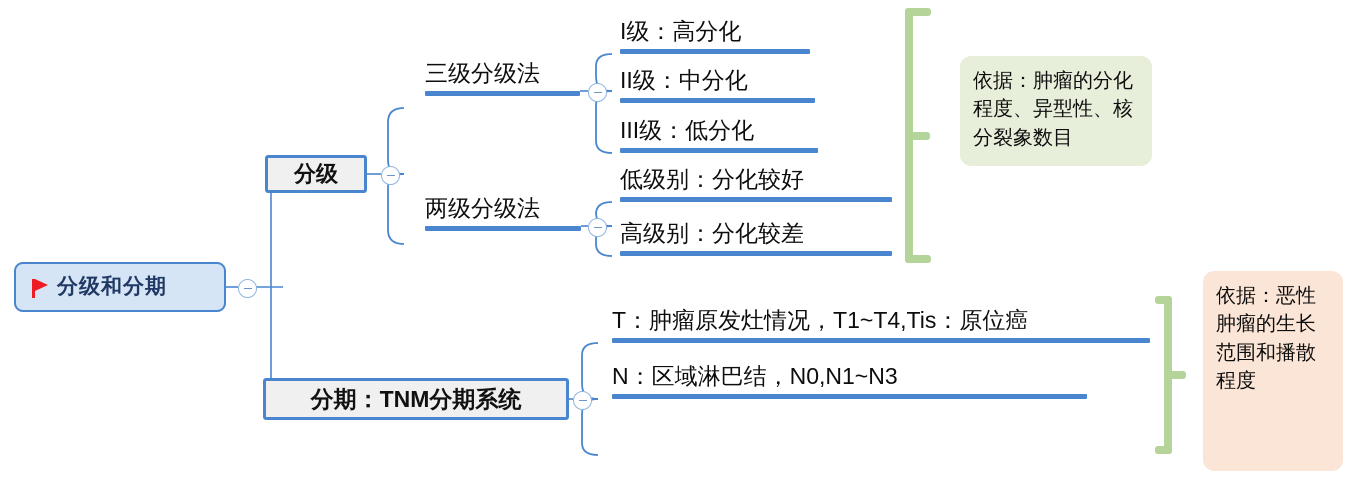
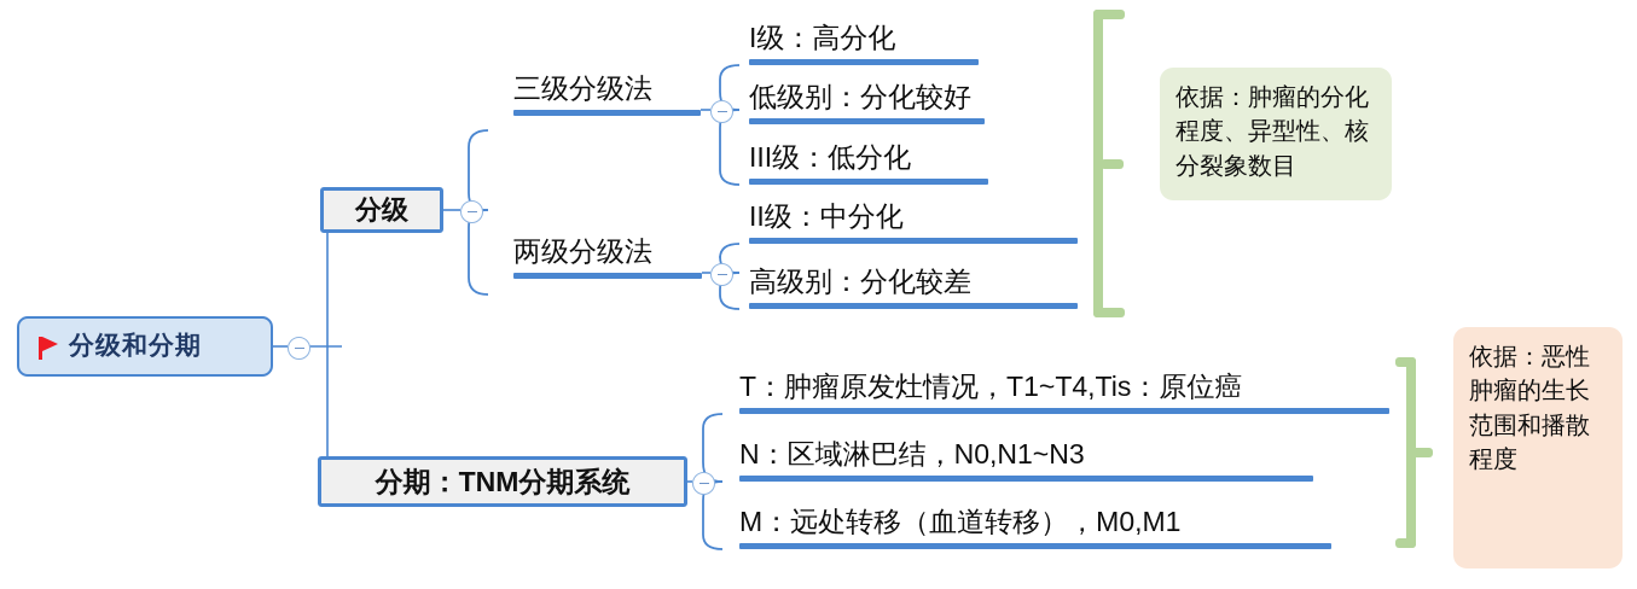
  分级和分期
  分级
  三级分级法
  I级：高分化
- II级：中分化
+ 低级别：分化较好
  III级：低分化
  两级分级法
- 低级别：分化较好
+ II级：中分化
  高级别：分化较差
  分期：TNM分期系统
  T：肿瘤原发灶情况，T1~T4,Tis：原位癌
  N：区域淋巴结，N0,N1~N3
+ M：远处转移（血道转移），M0,M1
  依据：肿瘤的分化程度、异型性、核分裂象数目
  依据：恶性肿瘤的生长范围和播散程度
